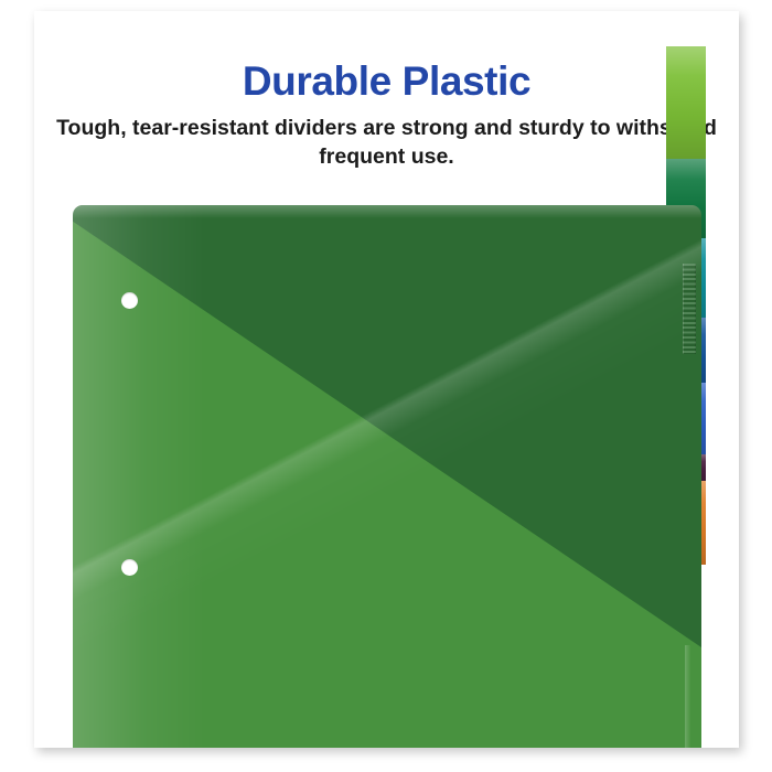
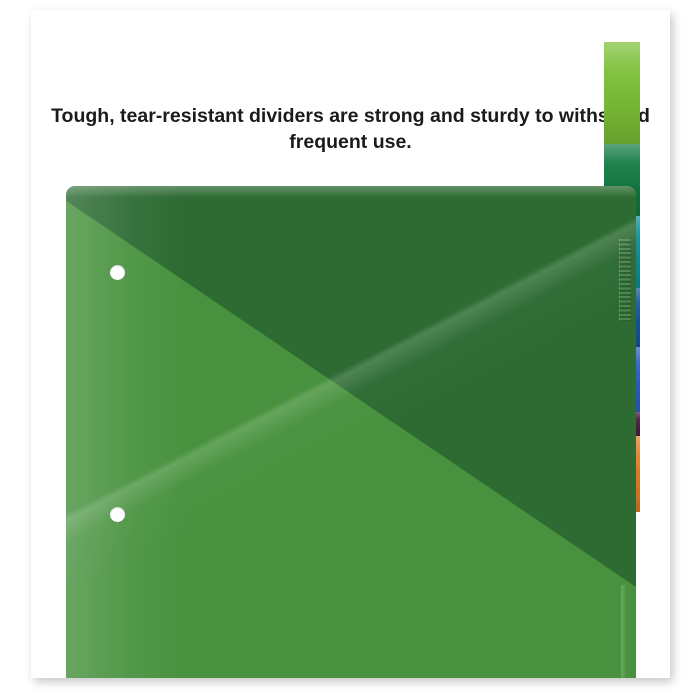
- Durable Plastic
  Tough, tear-resistant dividers are strong and sturdy to withd frequent use.
